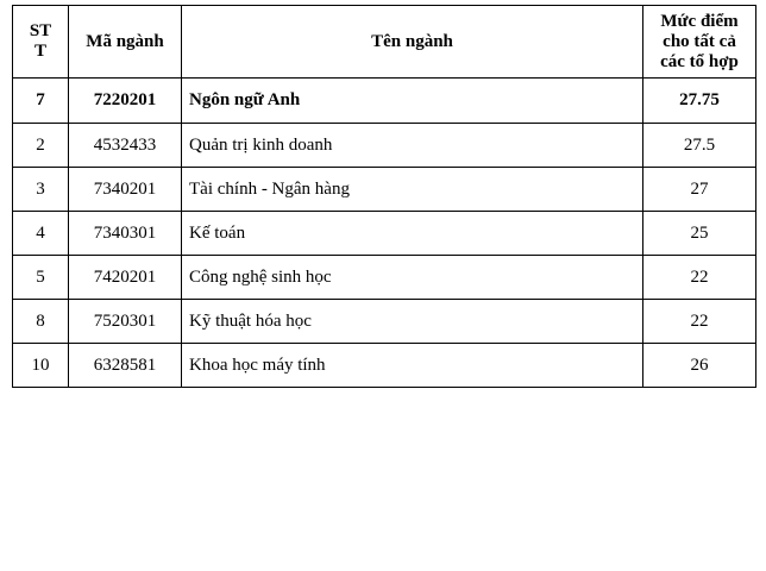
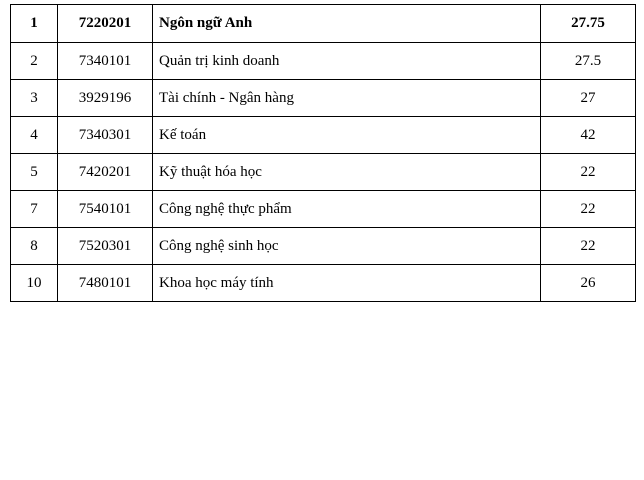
- ST T	Mã ngành	Tên ngành	Mức điểm cho tất cả các tổ hợp
- 7	7220201	Ngôn ngữ Anh	27.75
+ 1	7220201	Ngôn ngữ Anh	27.75
- 2	4532433	Quản trị kinh doanh	27.5
+ 2	7340101	Quản trị kinh doanh	27.5
- 3	7340201	Tài chính - Ngân hàng	27
+ 3	3929196	Tài chính - Ngân hàng	27
- 4	7340301	Kế toán	25
+ 4	7340301	Kế toán	42
- 5	7420201	Công nghệ sinh học	22
+ 5	7420201	Kỹ thuật hóa học	22
+ 7	7540101	Công nghệ thực phẩm	22
- 8	7520301	Kỹ thuật hóa học	22
+ 8	7520301	Công nghệ sinh học	22
- 10	6328581	Khoa học máy tính	26
+ 10	7480101	Khoa học máy tính	26
